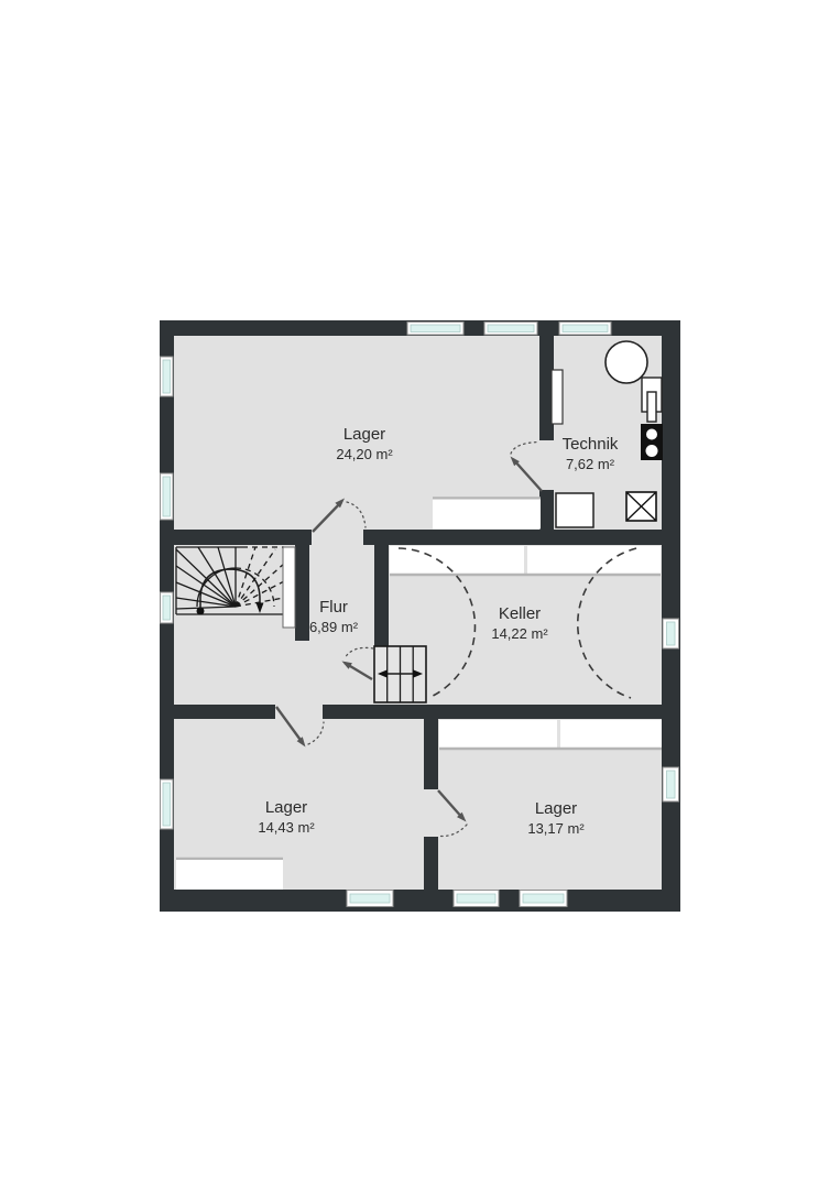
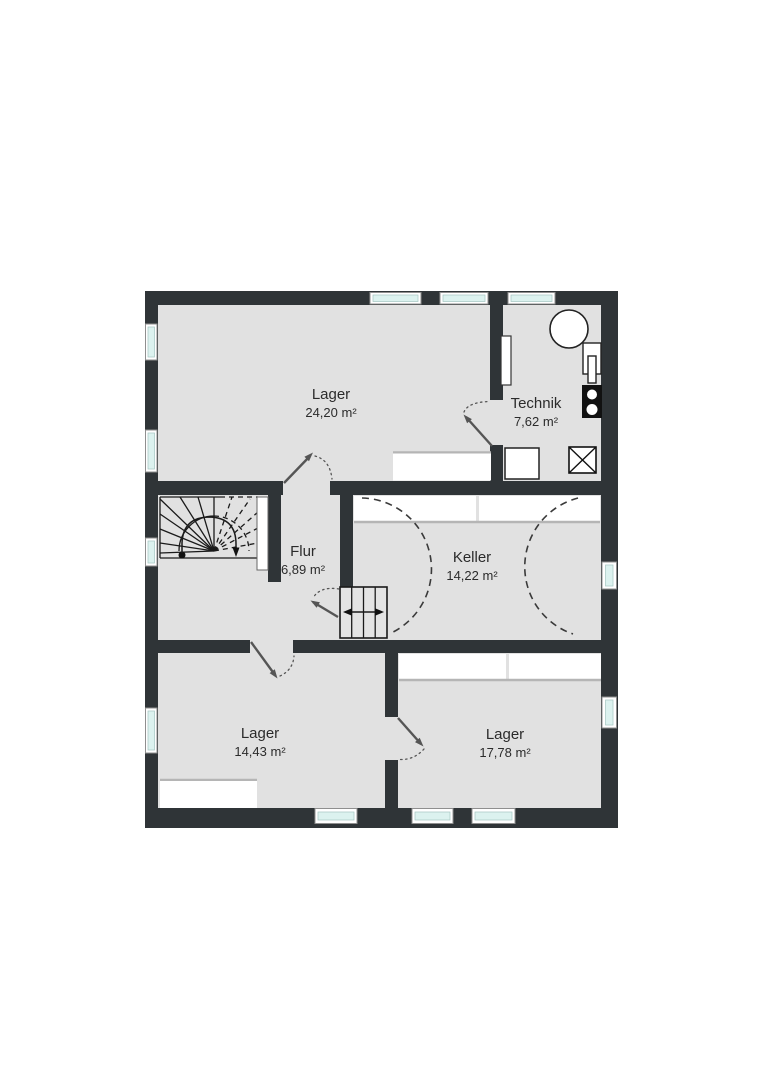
  Lager
  24,20 m²
  Technik
  7,62 m²
  Flur
  6,89 m²
  Keller
  14,22 m²
  Lager
  14,43 m²
  Lager
- 13,17 m²
+ 17,78 m²
